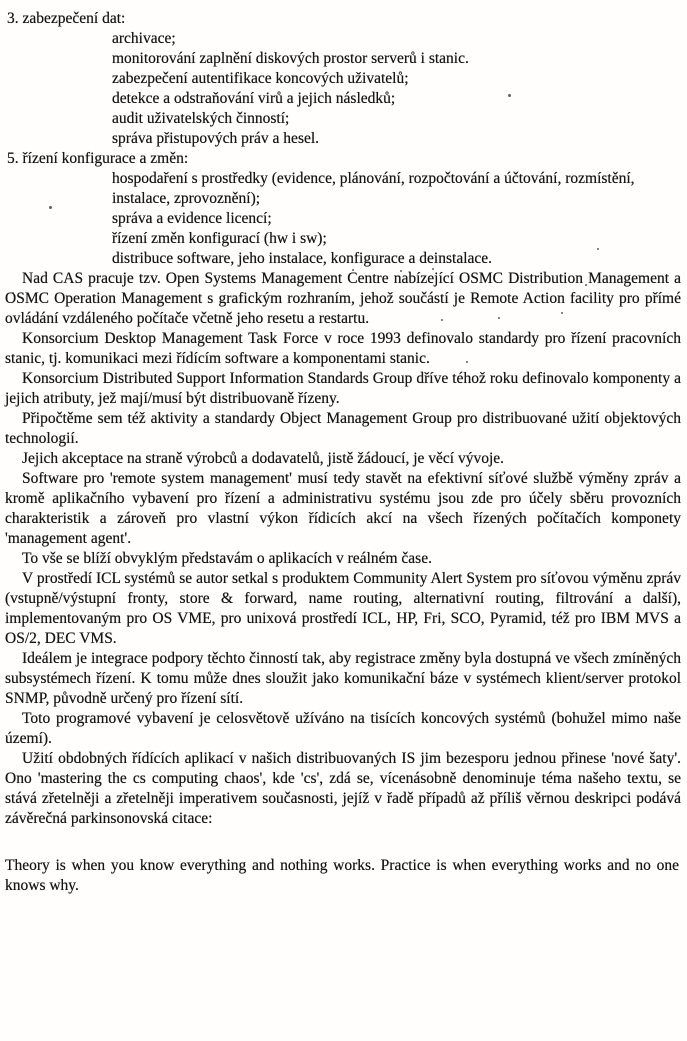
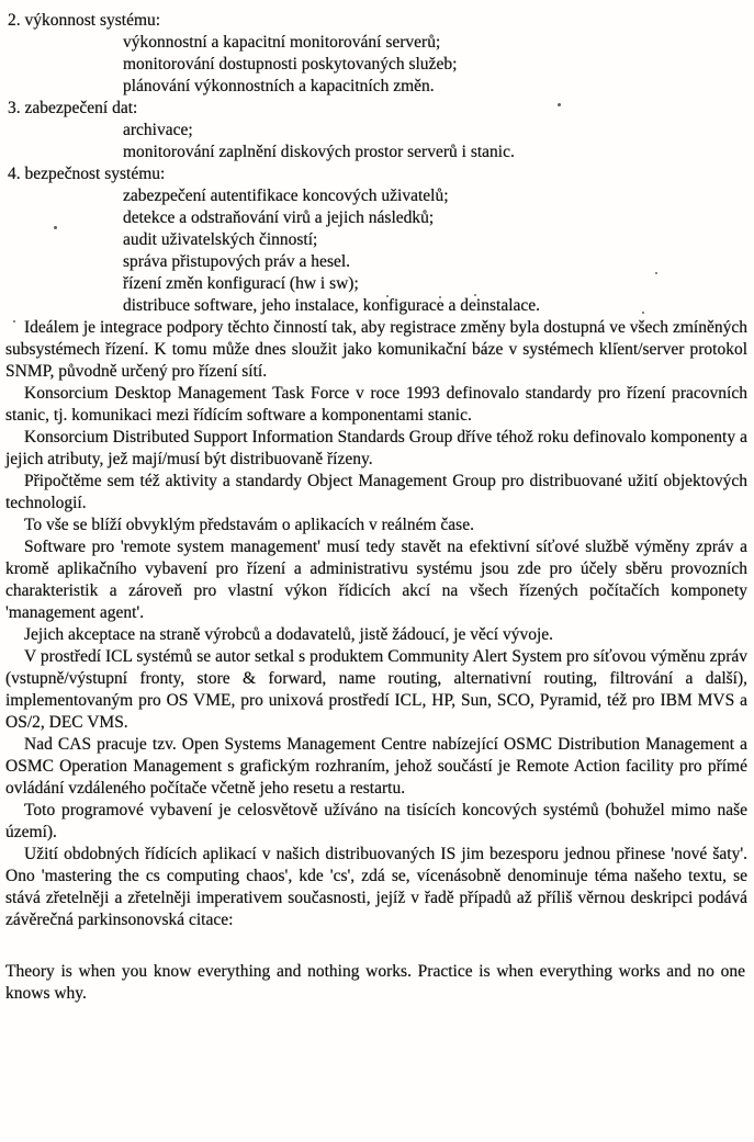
+ 2. výkonnost systému:
+ výkonnostní a kapacitní monitorování serverů;
+ monitorování dostupnosti poskytovaných služeb;
+ plánování výkonnostních a kapacitních změn.
  3. zabezpečení dat:
  archivace;
  monitorování zaplnění diskových prostor serverů i stanic.
+ 4. bezpečnost systému:
  zabezpečení autentifikace koncových uživatelů;
  detekce a odstraňování virů a jejich následků;
  audit uživatelských činností;
  správa přistupových práv a hesel.
- 5. řízení konfigurace a změn:
- hospodaření s prostředky (evidence, plánování, rozpočtování a účtování, rozmístění, instalace, zprovoznění);
- správa a evidence licencí;
  řízení změn konfigurací (hw i sw);
  distribuce software, jeho instalace, konfigurace a deinstalace.
- Nad CAS pracuje tzv. Open Systems Management Centre nabízející OSMC Distribution Management a OSMC Operation Management s grafickým rozhraním, jehož součástí je Remote Action facility pro přímé ovládání vzdáleného počítače včetně jeho resetu a restartu.
+ Ideálem je integrace podpory těchto činností tak, aby registrace změny byla dostupná ve všech zmíněných subsystémech řízení. K tomu může dnes sloužit jako komunikační báze v systémech klient/server protokol SNMP, původně určený pro řízení sítí.
  Konsorcium Desktop Management Task Force v roce 1993 definovalo standardy pro řízení pracovních stanic, tj. komunikaci mezi řídícím software a komponentami stanic.
  Konsorcium Distributed Support Information Standards Group dříve téhož roku definovalo komponenty a jejich atributy, jež mají/musí být distribuovaně řízeny.
  Připočtěme sem též aktivity a standardy Object Management Group pro distribuované užití objektových technologií.
- Jejich akceptace na straně výrobců a dodavatelů, jistě žádoucí, je věcí vývoje.
+ To vše se blíží obvyklým představám o aplikacích v reálném čase.
  Software pro 'remote system management' musí tedy stavět na efektivní síťové službě výměny zpráv a kromě aplikačního vybavení pro řízení a administrativu systému jsou zde pro účely sběru provozních charakteristik a zároveň pro vlastní výkon řídicích akcí na všech řízených počítačích komponety 'management agent'.
- To vše se blíží obvyklým představám o aplikacích v reálném čase.
+ Jejich akceptace na straně výrobců a dodavatelů, jistě žádoucí, je věcí vývoje.
- V prostředí ICL systémů se autor setkal s produktem Community Alert System pro síťovou výměnu zpráv (vstupně/výstupní fronty, store & forward, name routing, alternativní routing, filtrování a další), implementovaným pro OS VME, pro unixová prostředí ICL, HP, Fri, SCO, Pyramid, též pro IBM MVS a OS/2, DEC VMS.
+ V prostředí ICL systémů se autor setkal s produktem Community Alert System pro síťovou výměnu zpráv (vstupně/výstupní fronty, store & forward, name routing, alternativní routing, filtrování a další), implementovaným pro OS VME, pro unixová prostředí ICL, HP, Sun, SCO, Pyramid, též pro IBM MVS a OS/2, DEC VMS.
- Ideálem je integrace podpory těchto činností tak, aby registrace změny byla dostupná ve všech zmíněných subsystémech řízení. K tomu může dnes sloužit jako komunikační báze v systémech klient/server protokol SNMP, původně určený pro řízení sítí.
+ Nad CAS pracuje tzv. Open Systems Management Centre nabízející OSMC Distribution Management a OSMC Operation Management s grafickým rozhraním, jehož součástí je Remote Action facility pro přímé ovládání vzdáleného počítače včetně jeho resetu a restartu.
  Toto programové vybavení je celosvětově užíváno na tisících koncových systémů (bohužel mimo naše území).
  Užití obdobných řídících aplikací v našich distribuovaných IS jim bezesporu jednou přinese 'nové šaty'. Ono 'mastering the cs computing chaos', kde 'cs', zdá se, vícenásobně denominuje téma našeho textu, se stává zřetelněji a zřetelněji imperativem současnosti, jejíž v řadě případů až příliš věrnou deskripci podává závěrečná parkinsonovská citace:
  Theory is when you know everything and nothing works. Practice is when everything works and no one knows why.
